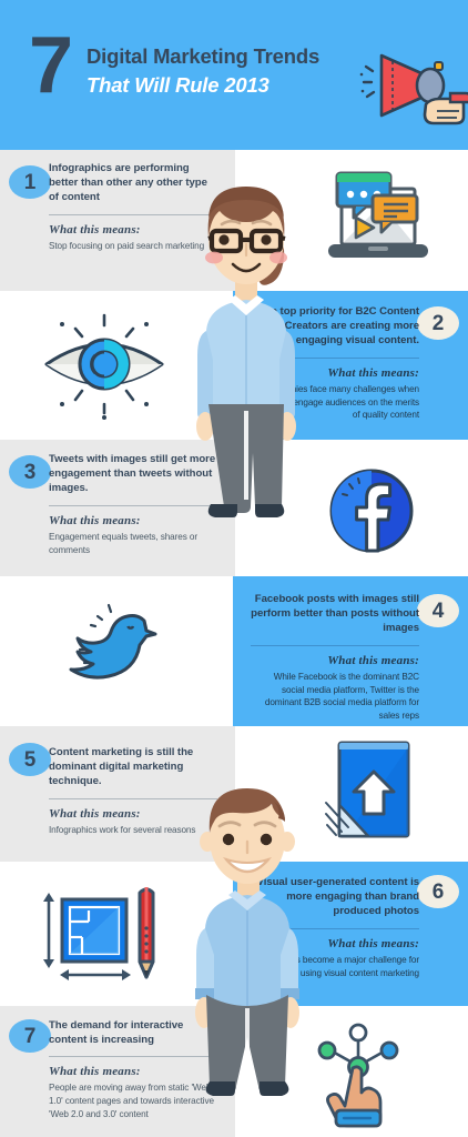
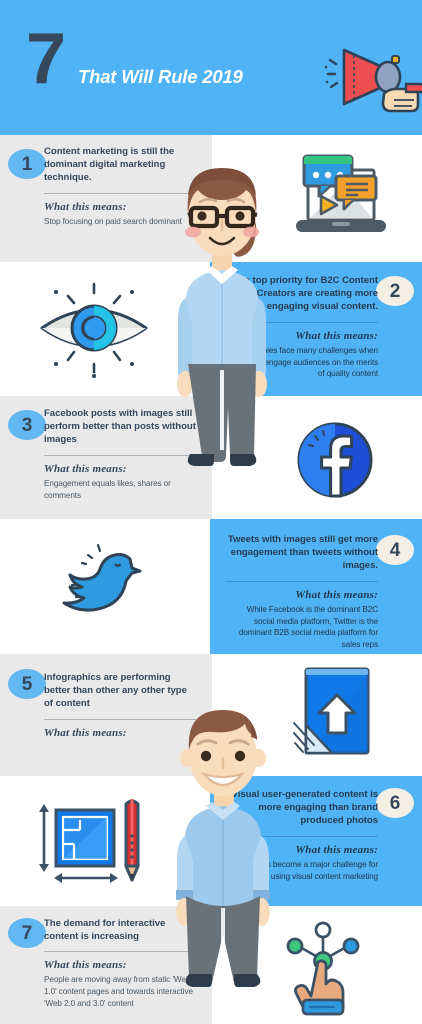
  7
- Digital Marketing Trends
- That Will Rule 2013
+ That Will Rule 2019
  1
- Infographics are performing better than other any other type of content
+ Content marketing is still the dominant digital marketing technique.
  What this means:
- Stop focusing on paid search marketing
+ Stop focusing on paid search dominant
  2
  top priority for B2C Content Creators are creating more engaging visual content.
  What this means:
  ies face many challenges when engage audiences on the merits of quality content
  3
- Tweets with images still get more engagement than tweets without images.
+ Facebook posts with images still perform better than posts without images
  What this means:
- Engagement equals tweets, shares or comments
+ Engagement equals likes, shares or comments
  4
- Facebook posts with images still perform better than posts without images
+ Tweets with images still get more engagement than tweets without images.
  What this means:
  While Facebook is the dominant B2C social media platform, Twitter is the dominant B2B social media platform for sales reps
  5
- Content marketing is still the dominant digital marketing technique.
+ Infographics are performing better than other any other type of content
  What this means:
- Infographics work for several reasons
  6
  Visual user-generated content is more engaging than brand produced photos
  What this means:
  become a major challenge for using visual content marketing
  7
  The demand for interactive content is increasing
  What this means:
  People are moving away from static 'We 1.0' content pages and towards interactive 'Web 2.0 and 3.0' content
